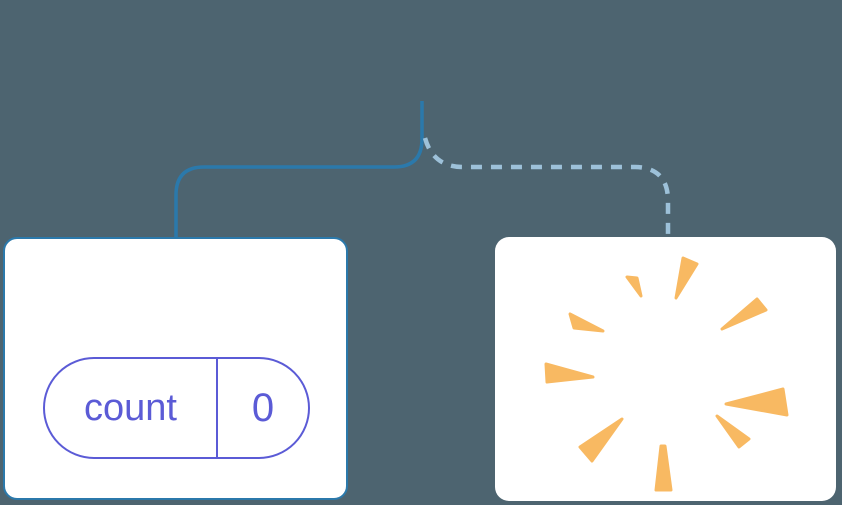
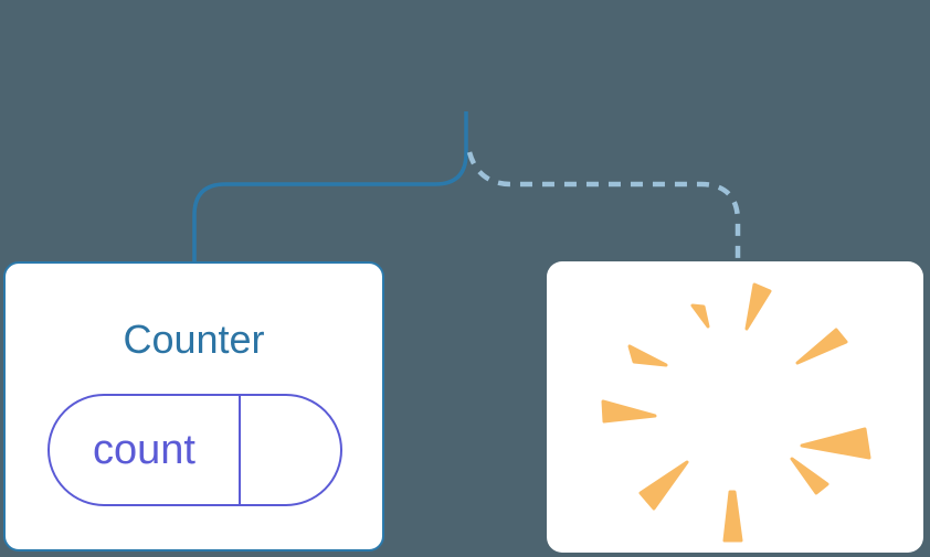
+ Counter
  count
- 0
